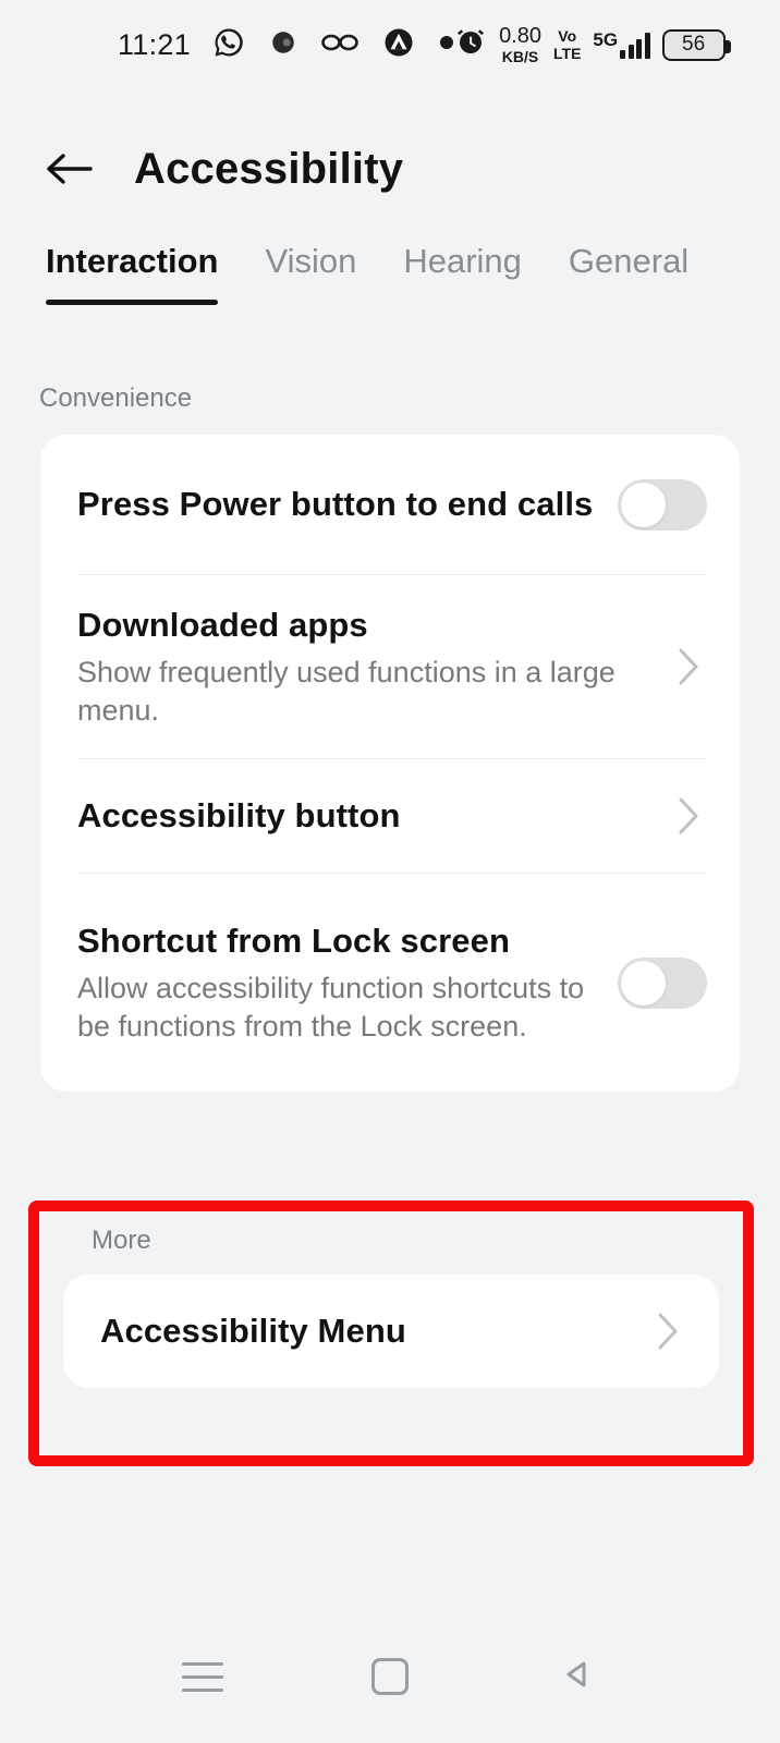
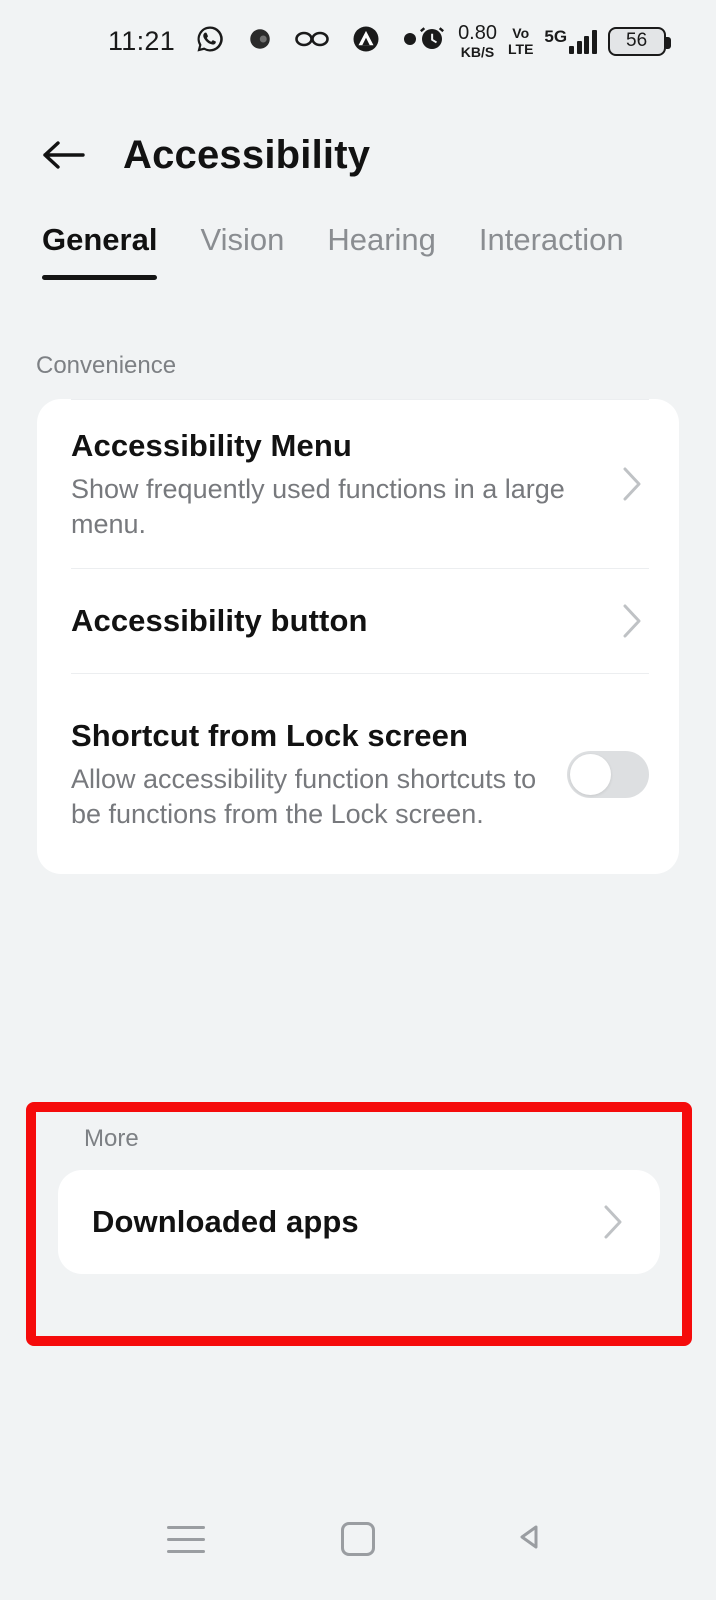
  11:21
  0.80
  KB/S
  Vo
  LTE
  5G
  56
  Accessibility
- Interaction
+ General
  Vision
  Hearing
- General
+ Interaction
  Convenience
- Press Power button to end calls
- Downloaded apps
+ Accessibility Menu
  Show frequently used functions in a large menu.
  Accessibility button
  Shortcut from Lock screen
  Allow accessibility function shortcuts to be functions from the Lock screen.
  More
- Accessibility Menu
+ Downloaded apps
